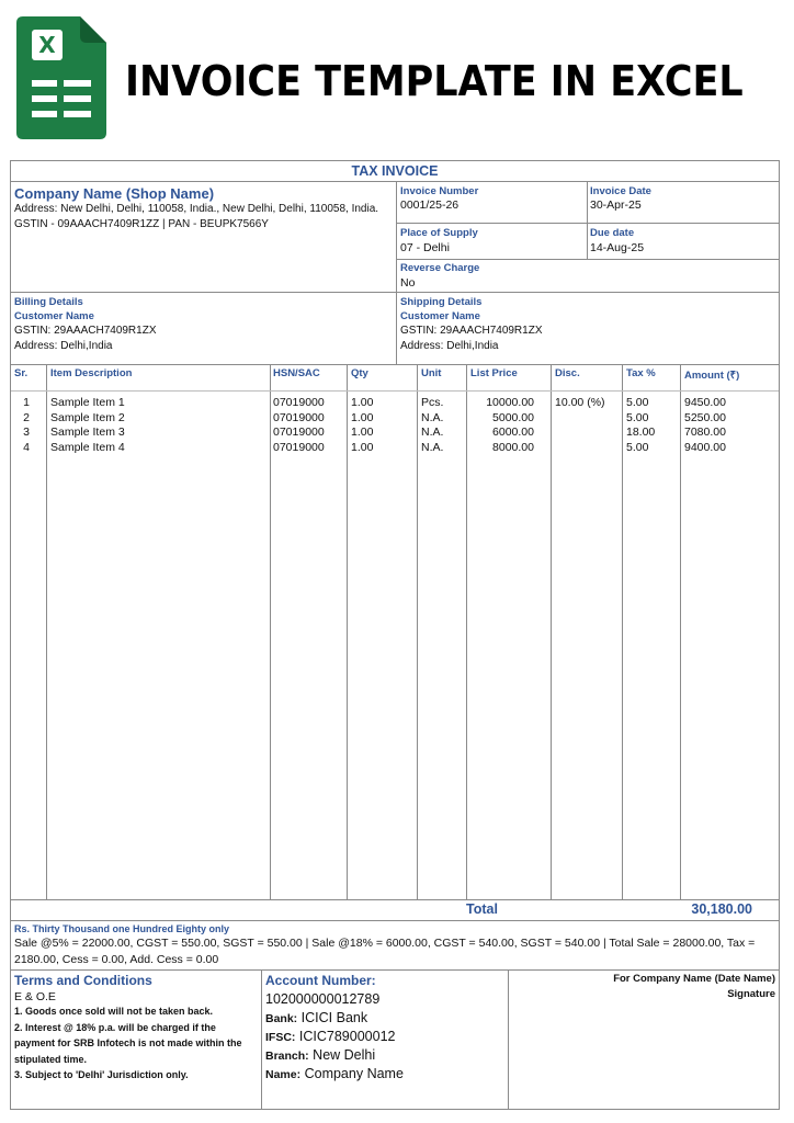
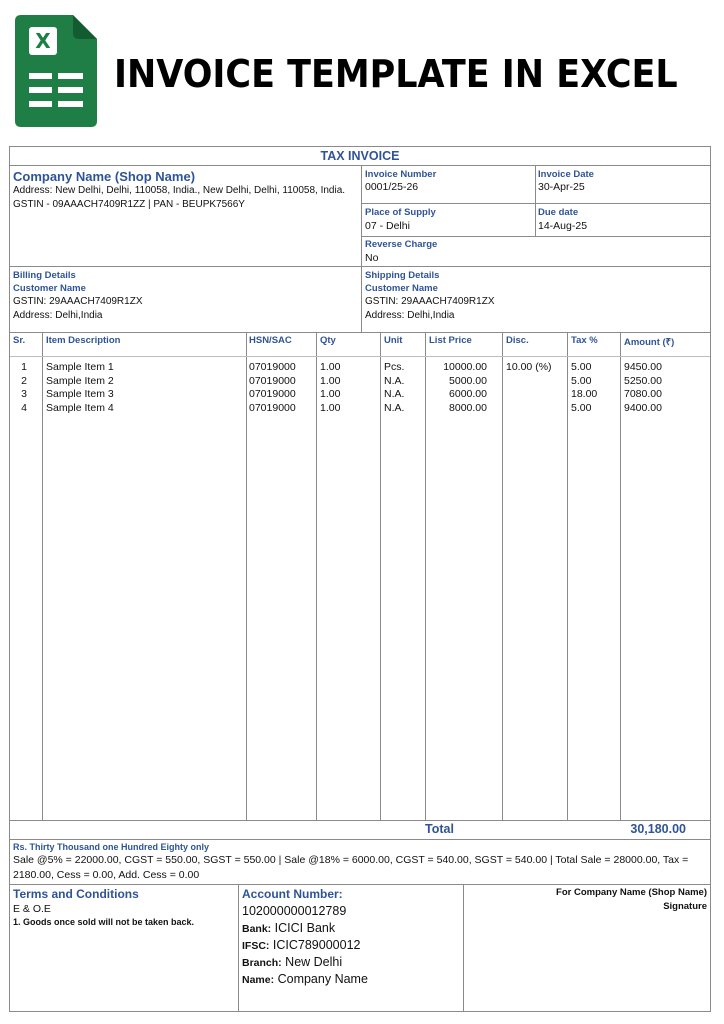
  X
  INVOICE TEMPLATE IN EXCEL
  TAX INVOICE
  Company Name (Shop Name)
  Address: New Delhi, Delhi, 110058, India., New Delhi, Delhi, 110058, India.
  GSTIN - 09AAACH7409R1ZZ | PAN - BEUPK7566Y
  Invoice Number
  0001/25-26
  Invoice Date
  30-Apr-25
  Place of Supply
  07 - Delhi
  Due date
  14-Aug-25
  Reverse Charge
  No
  Billing Details
  Customer Name
  GSTIN: 29AAACH7409R1ZX
  Address: Delhi,India
  Shipping Details
  Customer Name
  GSTIN: 29AAACH7409R1ZX
  Address: Delhi,India
  Sr.
  Item Description
  HSN/SAC
  Qty
  Unit
  List Price
  Disc.
  Tax %
  Amount (₹)
  1
  Sample Item 1
  07019000
  1.00
  Pcs.
  10000.00
  10.00 (%)
  5.00
  9450.00
  2
  Sample Item 2
  07019000
  1.00
  N.A.
  5000.00
  5.00
  5250.00
  3
  Sample Item 3
  07019000
  1.00
  N.A.
  6000.00
  18.00
  7080.00
  4
  Sample Item 4
  07019000
  1.00
  N.A.
  8000.00
  5.00
  9400.00
  Total
  30,180.00
  Rs. Thirty Thousand one Hundred Eighty only
  Sale @5% = 22000.00, CGST = 550.00, SGST = 550.00 | Sale @18% = 6000.00, CGST = 540.00, SGST = 540.00 | Total Sale = 28000.00, Tax = 2180.00, Cess = 0.00, Add. Cess = 0.00
  Terms and Conditions
  E & O.E
  1. Goods once sold will not be taken back.
- 2. Interest @ 18% p.a. will be charged if the payment for SRB Infotech is not made within the stipulated time.
- 3. Subject to 'Delhi' Jurisdiction only.
  Account Number:
  102000000012789
  Bank: ICICI Bank
  IFSC: ICIC789000012
  Branch: New Delhi
  Name: Company Name
- For Company Name (Date Name)
+ For Company Name (Shop Name)
  Signature
